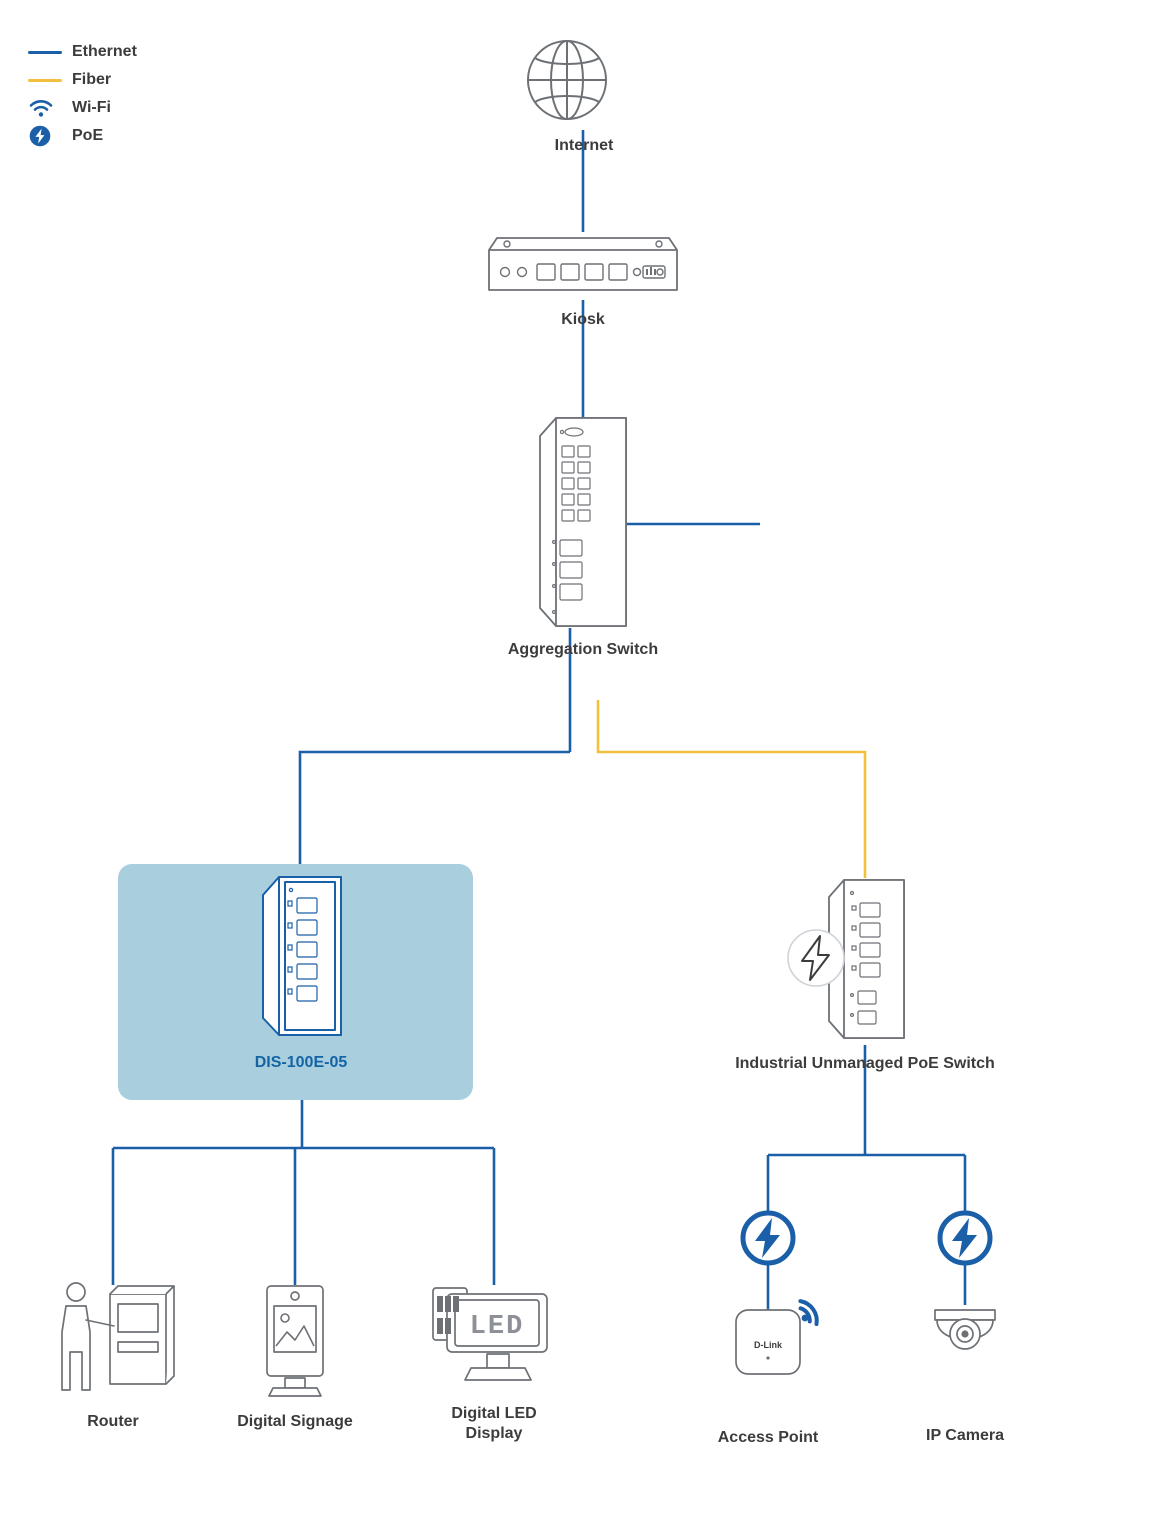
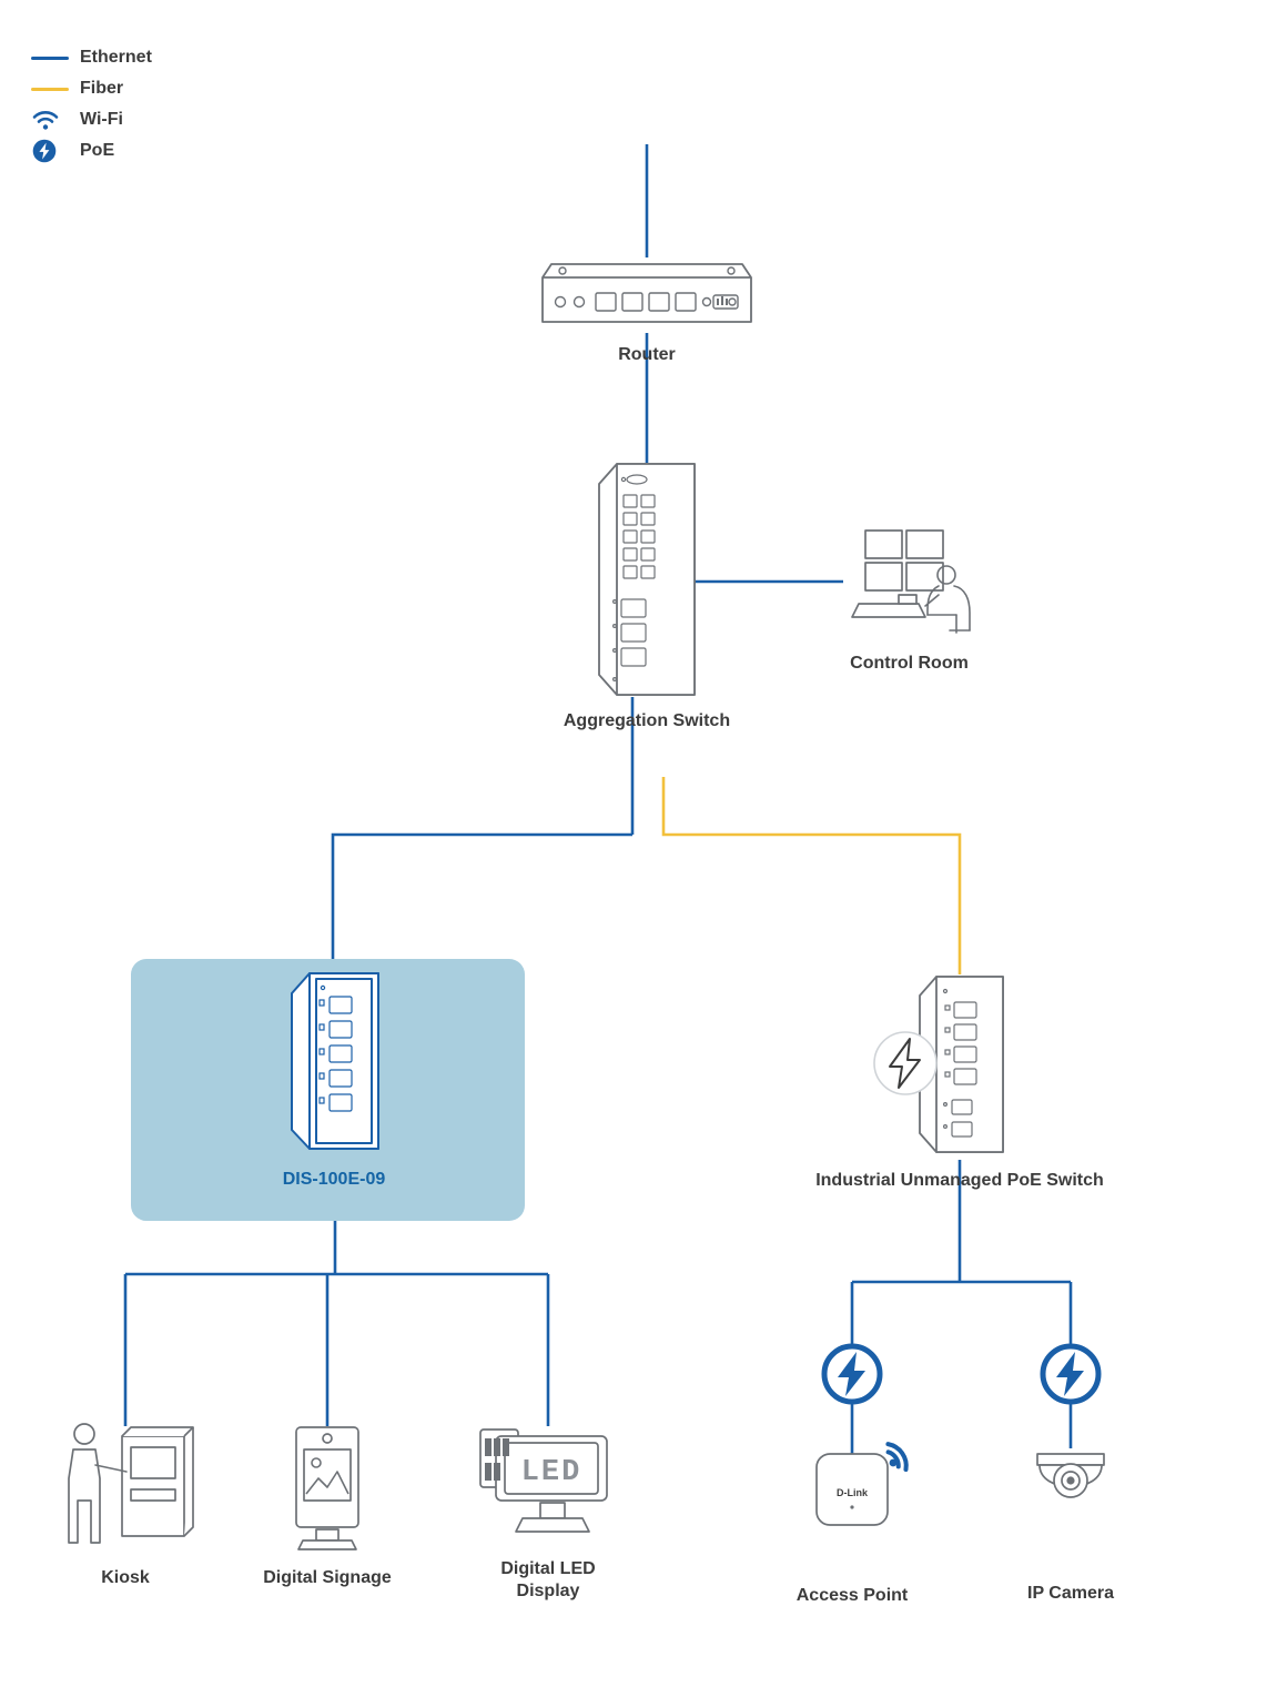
  Ethernet
  Fiber
  Wi-Fi
  PoE
- Internet
- Kiosk
+ Router
  Aggregation Switch
+ Control Room
- DIS-100E-05
+ DIS-100E-09
  Industrial Unmanaged PoE Switch
- Router
+ Kiosk
  Digital Signage
  LED
  Digital LED
  Display
  D-Link
  Access Point
  IP Camera
